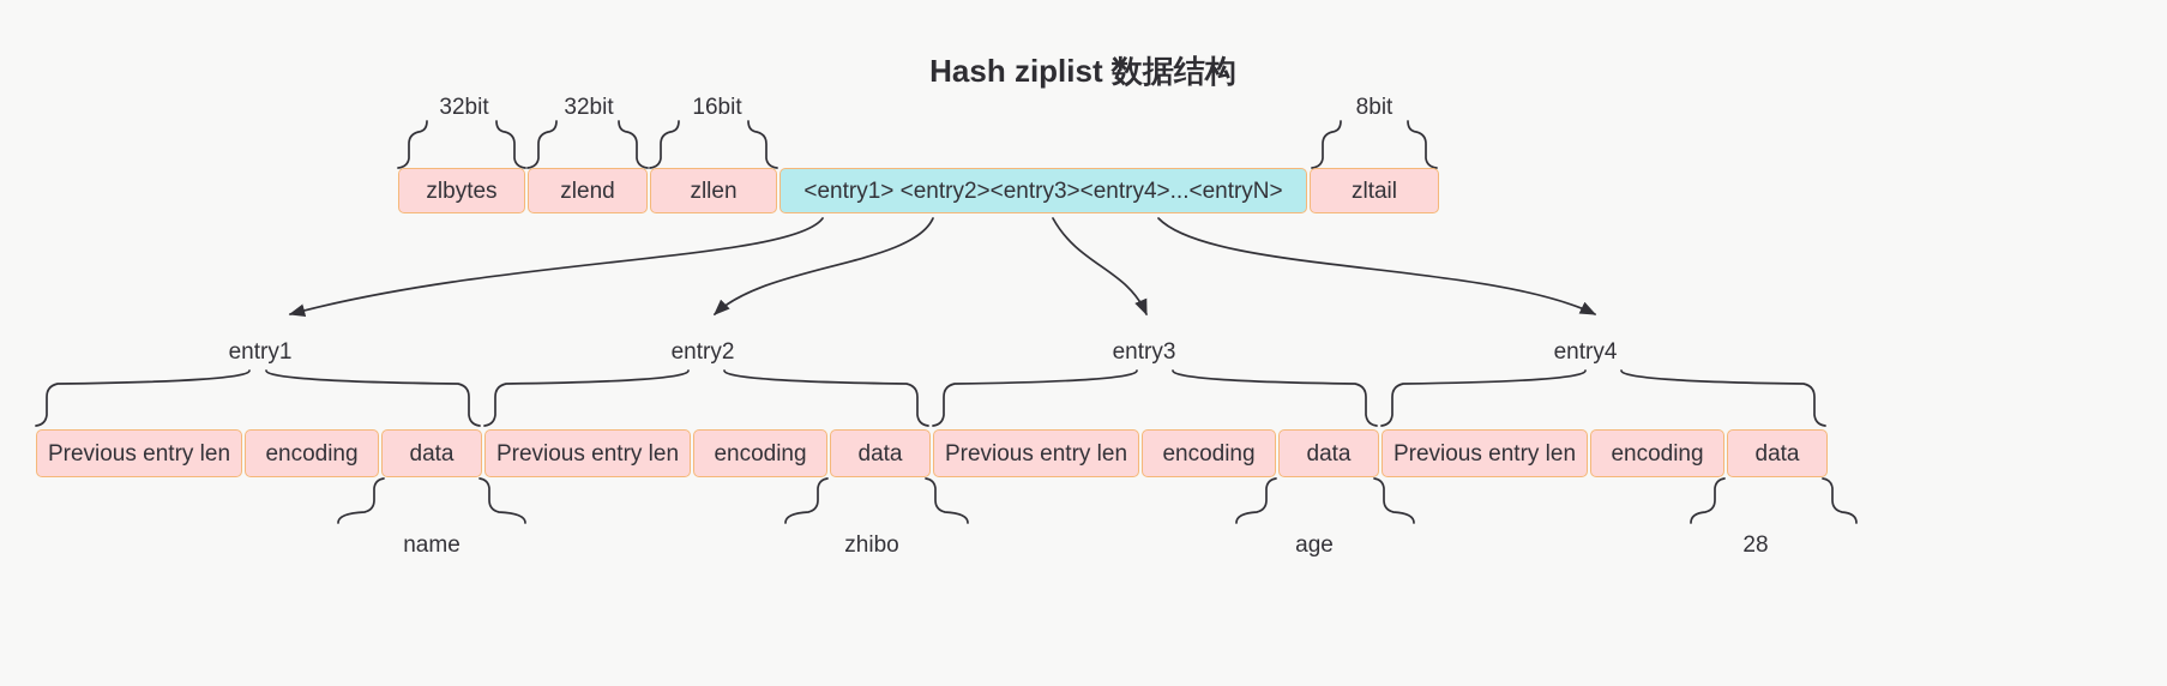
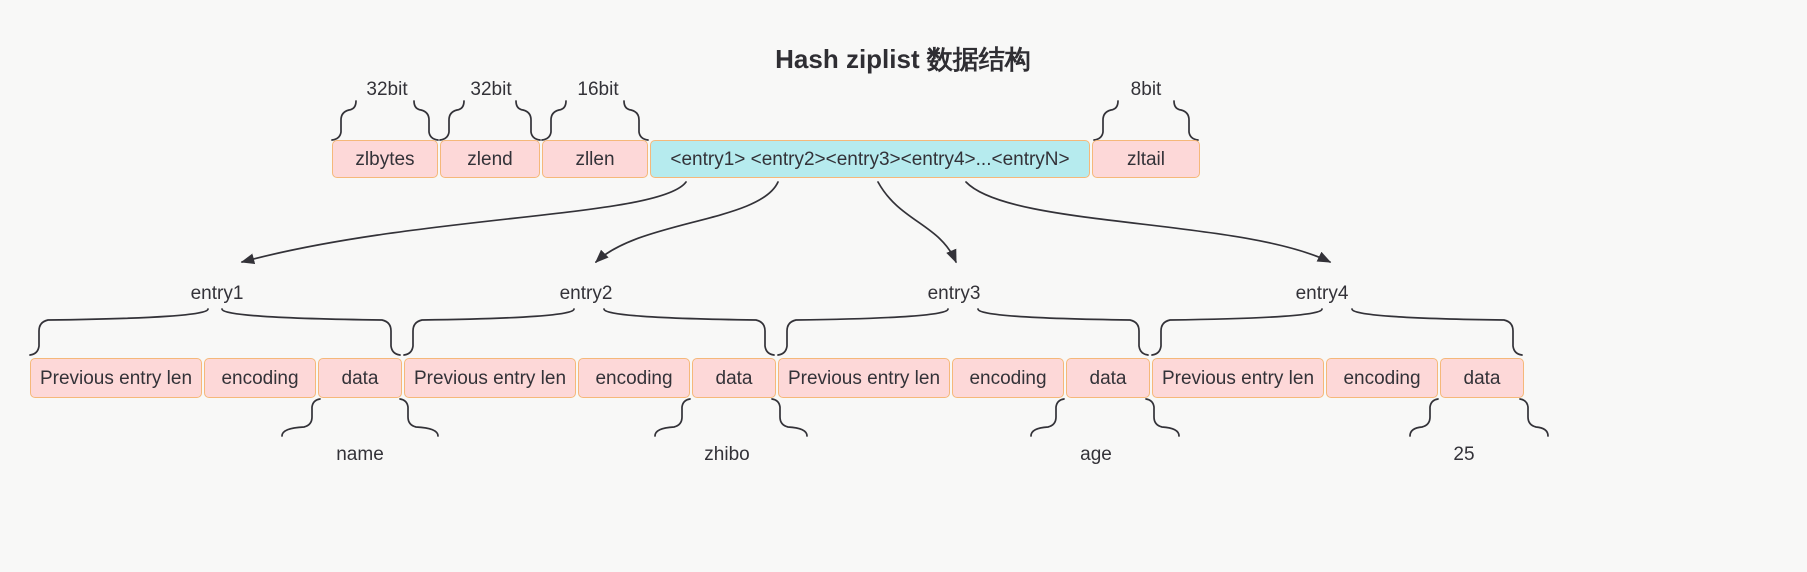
  Hash ziplist 数据结构
  32bit
  32bit
  16bit
  8bit
  zlbytes
  zlend
  zllen
  <entry1> <entry2><entry3><entry4>...<entryN>
  zltail
  entry1
  entry2
  entry3
  entry4
  Previous entry len
  encoding
  data
  Previous entry len
  encoding
  data
  Previous entry len
  encoding
  data
  Previous entry len
  encoding
  data
  name
  zhibo
  age
- 28
+ 25
